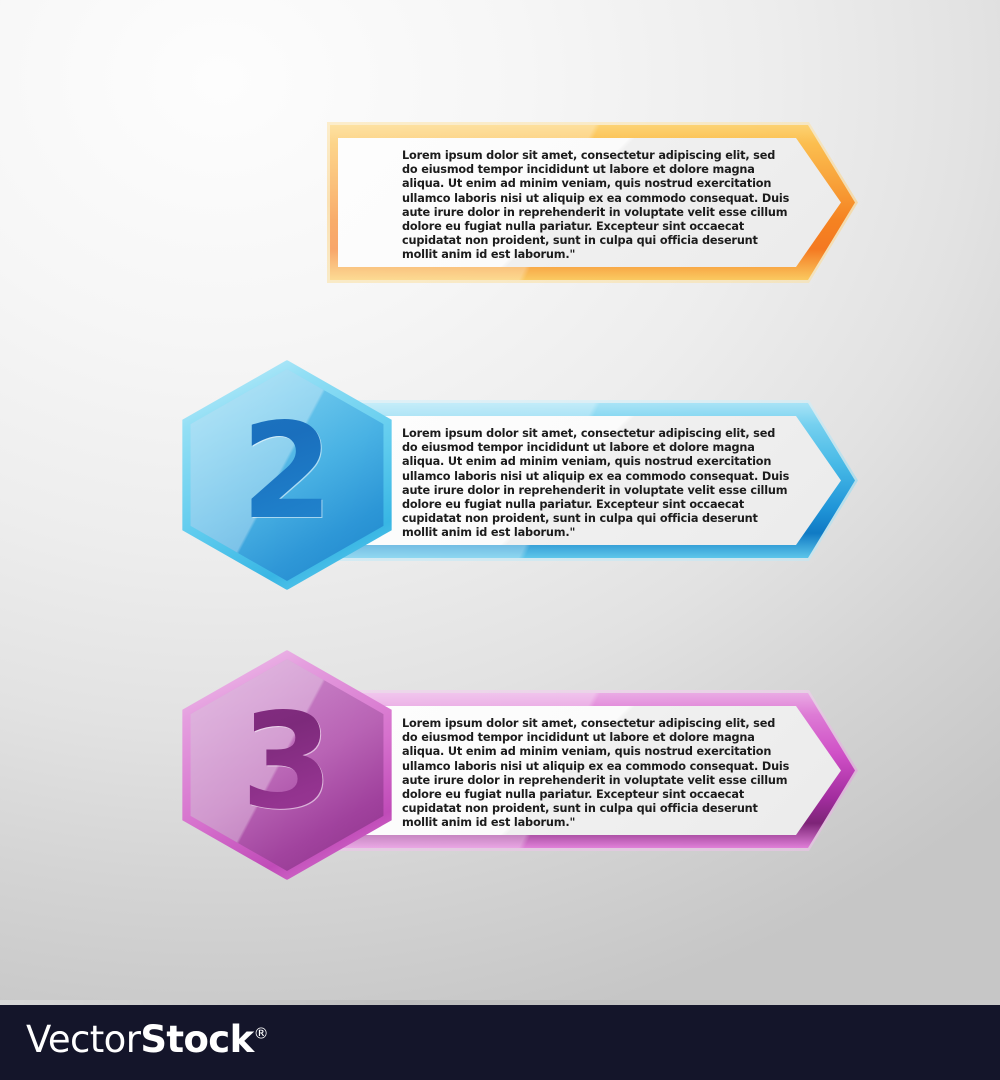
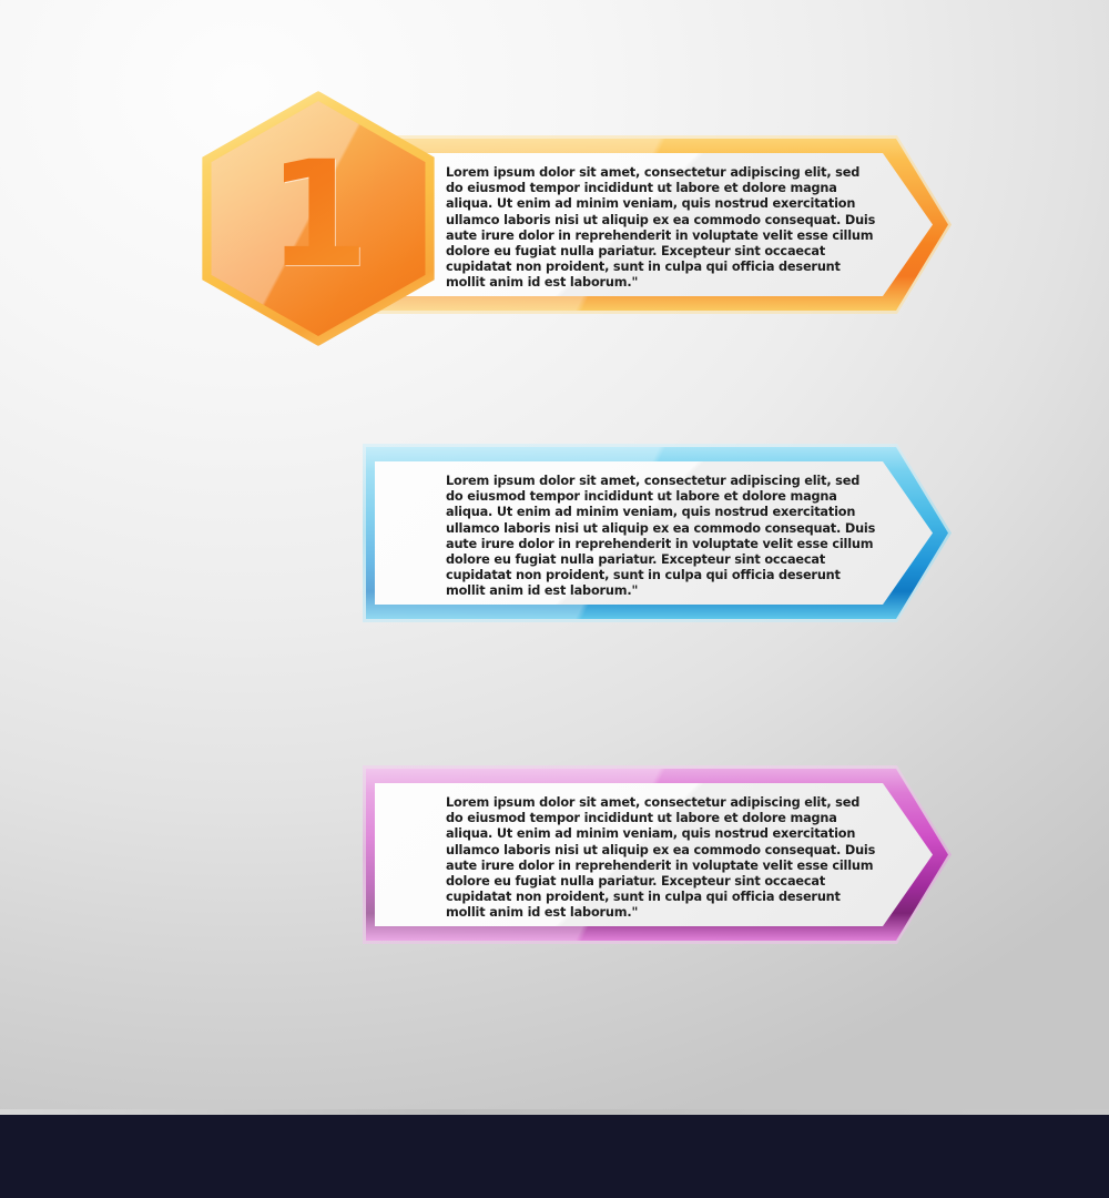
  Lorem ipsum dolor sit amet, consectetur adipiscing elit, sed do eiusmod tempor incididunt ut labore et dolore magna aliqua. Ut enim ad minim veniam, quis nostrud exercitation ullamco laboris nisi ut aliquip ex ea commodo consequat. Duis aute irure dolor in reprehenderit in voluptate velit esse cillum dolore eu fugiat nulla pariatur. Excepteur sint occaecat cupidatat non proident, sunt in culpa qui officia deserunt mollit anim id est laborum."
+ 1
  Lorem ipsum dolor sit amet, consectetur adipiscing elit, sed do eiusmod tempor incididunt ut labore et dolore magna aliqua. Ut enim ad minim veniam, quis nostrud exercitation ullamco laboris nisi ut aliquip ex ea commodo consequat. Duis aute irure dolor in reprehenderit in voluptate velit esse cillum dolore eu fugiat nulla pariatur. Excepteur sint occaecat cupidatat non proident, sunt in culpa qui officia deserunt mollit anim id est laborum."
- 2
  Lorem ipsum dolor sit amet, consectetur adipiscing elit, sed do eiusmod tempor incididunt ut labore et dolore magna aliqua. Ut enim ad minim veniam, quis nostrud exercitation ullamco laboris nisi ut aliquip ex ea commodo consequat. Duis aute irure dolor in reprehenderit in voluptate velit esse cillum dolore eu fugiat nulla pariatur. Excepteur sint occaecat cupidatat non proident, sunt in culpa qui officia deserunt mollit anim id est laborum."
- 3
- VectorStock®
